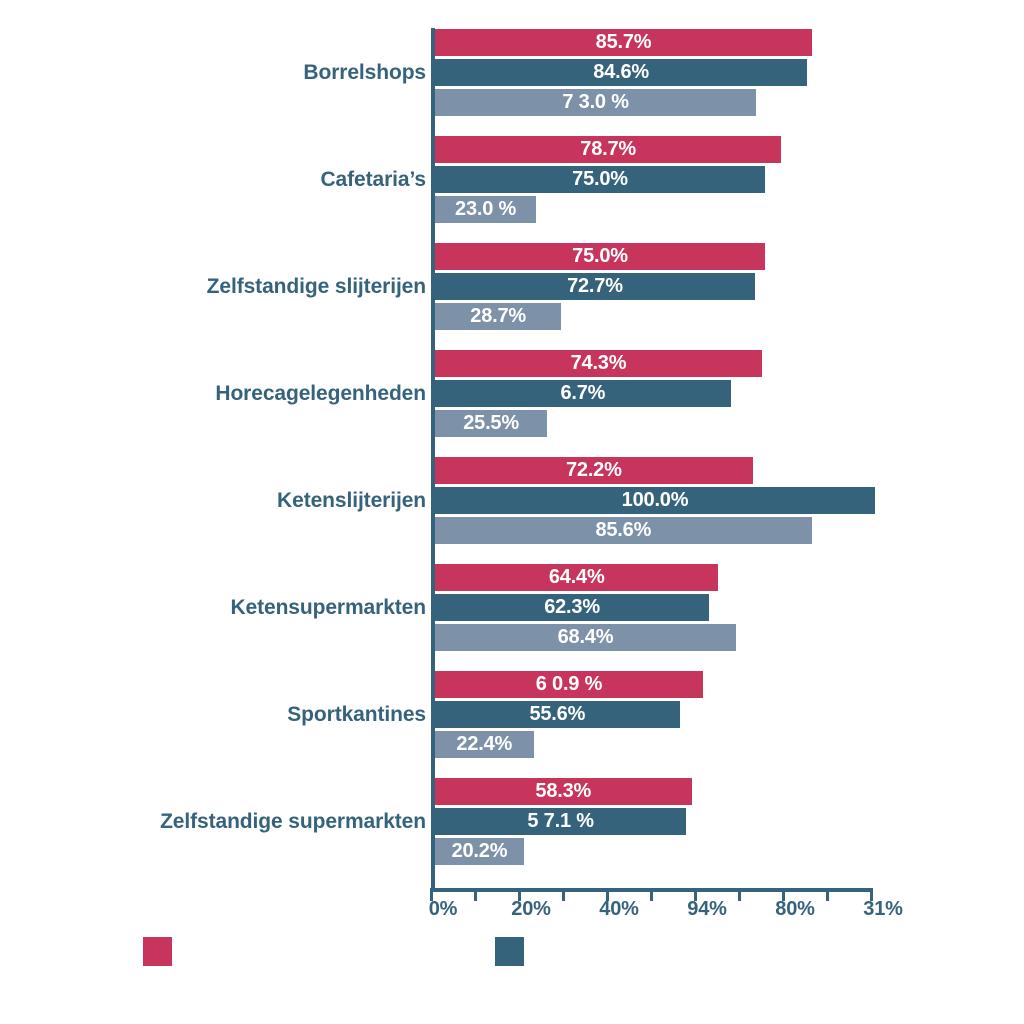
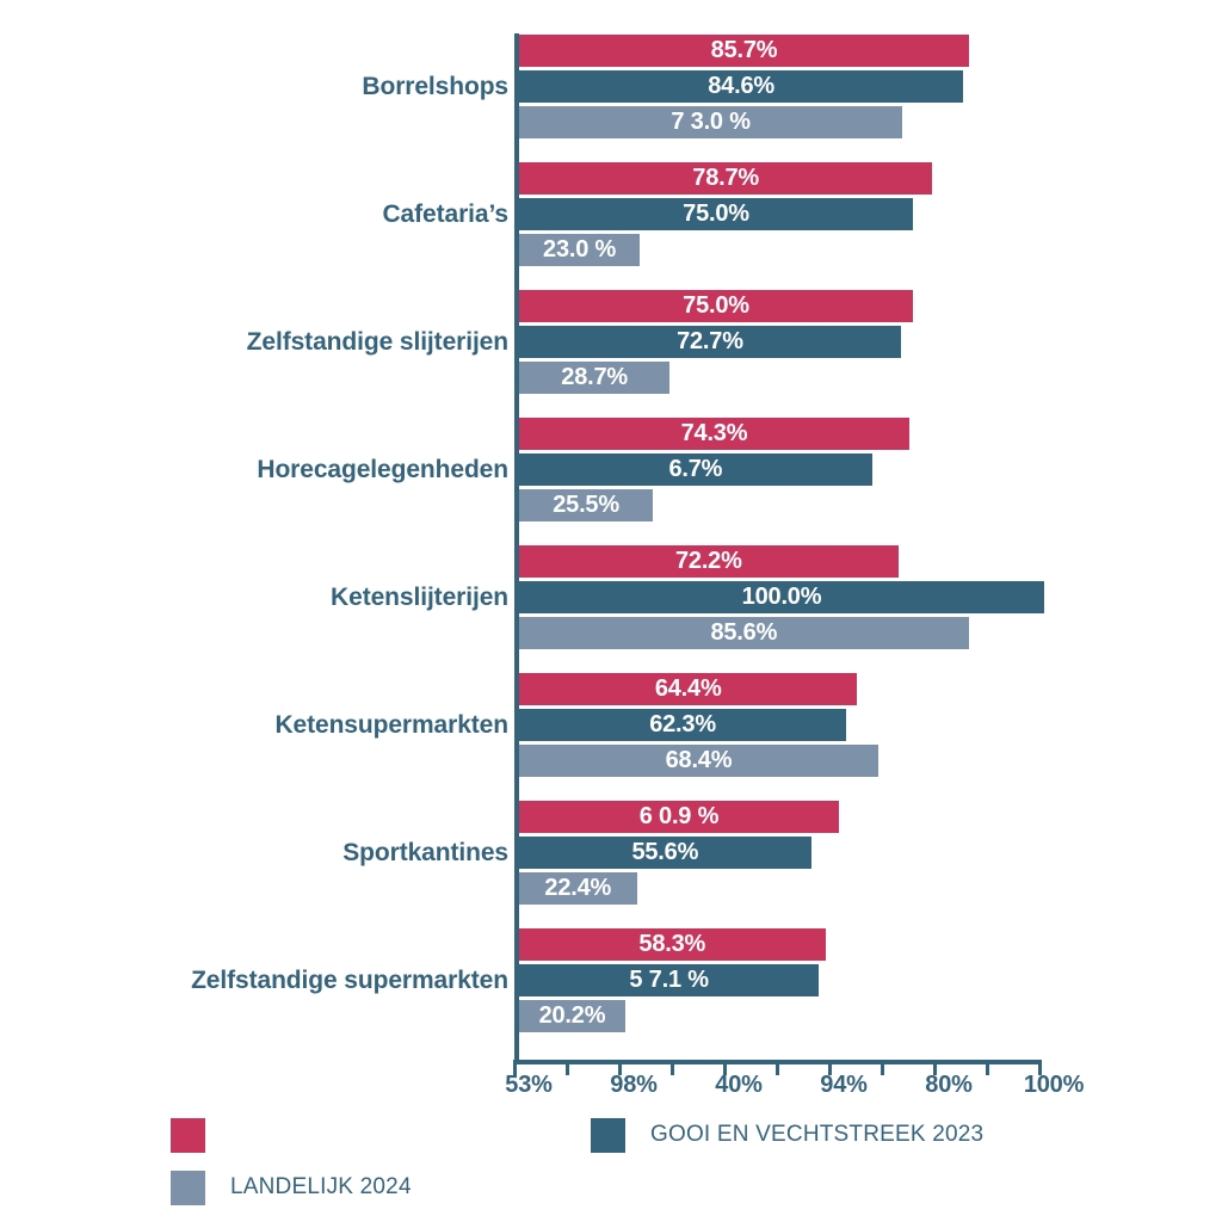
  Borrelshops
  85.7%
  84.6%
  7 3.0 %
  Cafetaria’s
  78.7%
  75.0%
  23.0 %
  Zelfstandige slijterijen
  75.0%
  72.7%
  28.7%
  Horecagelegenheden
  74.3%
  6.7%
  25.5%
  Ketenslijterijen
  72.2%
  100.0%
  85.6%
  Ketensupermarkten
  64.4%
  62.3%
  68.4%
  Sportkantines
  6 0.9 %
  55.6%
  22.4%
  Zelfstandige supermarkten
  58.3%
  5 7.1 %
  20.2%
- 0%
+ 53%
- 20%
+ 98%
  40%
  94%
  80%
- 31%
+ 100%
+ GOOI EN VECHTSTREEK 2023
+ LANDELIJK 2024
